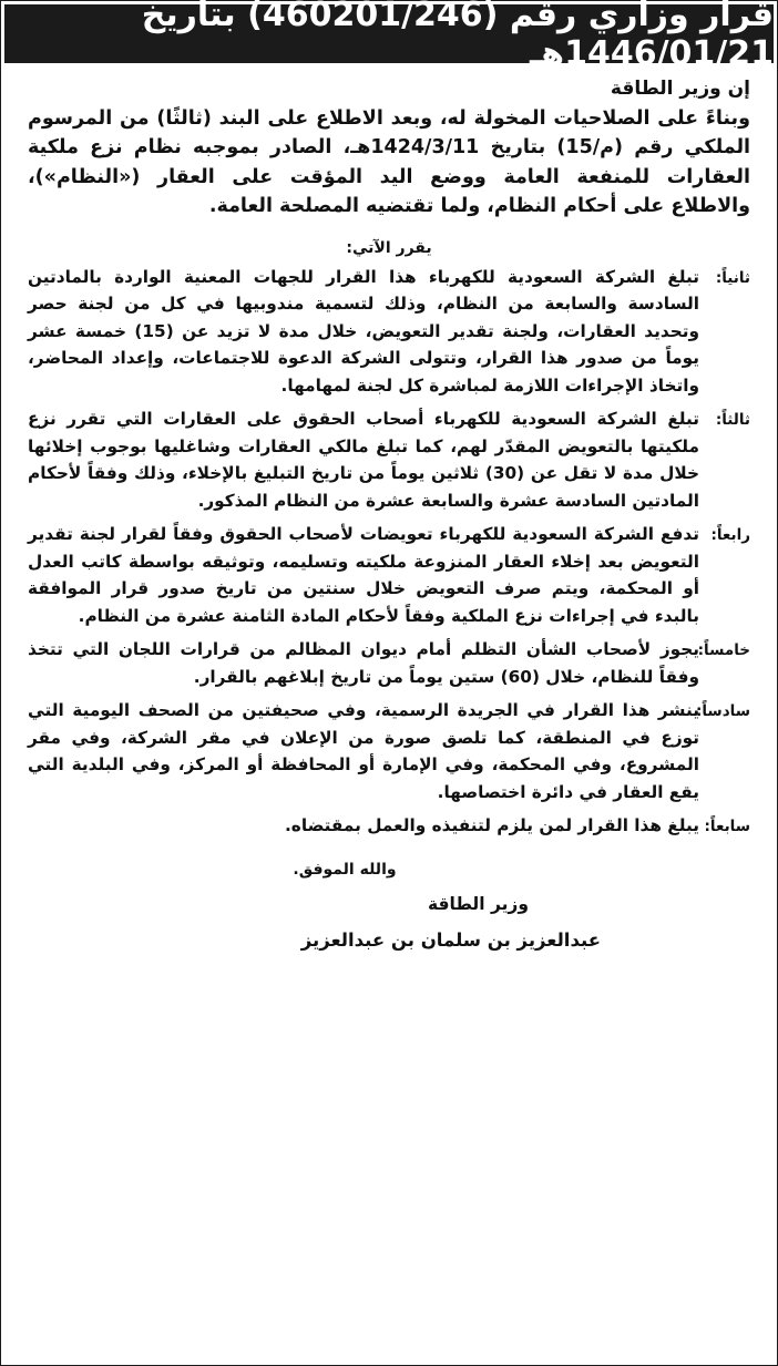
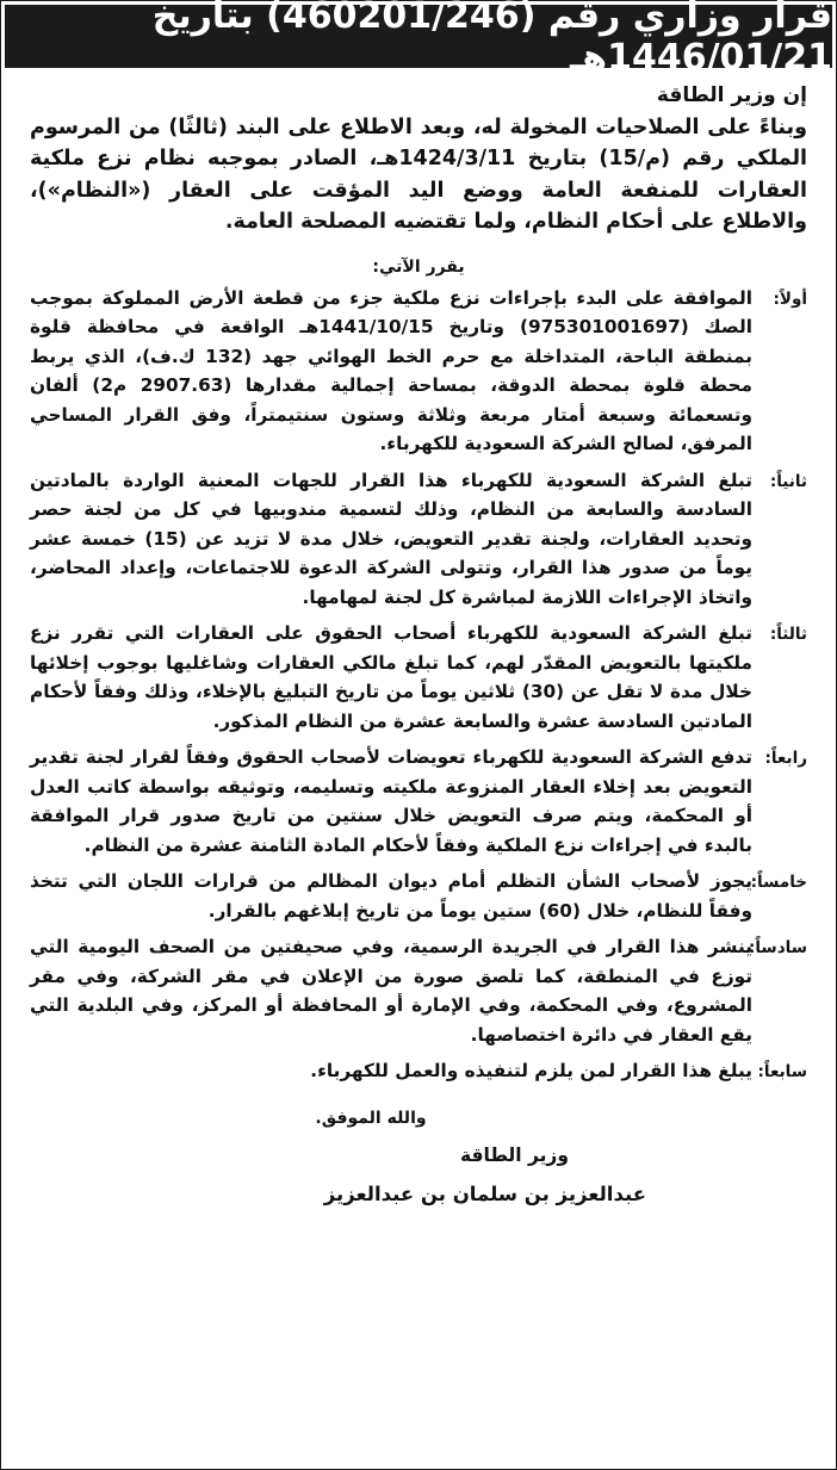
  قرار وزاري رقم (460201/246) بتاريخ 1446/01/21هـ
  إن وزير الطاقة
  وبناءً على الصلاحيات المخولة له، وبعد الاطلاع على البند (ثالثًا) من المرسوم الملكي رقم (م/15) بتاريخ 1424/3/11هـ، الصادر بموجبه نظام نزع ملكية العقارات للمنفعة العامة ووضع اليد المؤقت على العقار («النظام»)، والاطلاع على أحكام النظام، ولما تقتضيه المصلحة العامة.
  يقرر الآتي:
+ أولاً:
+ الموافقة على البدء بإجراءات نزع ملكية جزء من قطعة الأرض المملوكة بموجب الصك (975301001697) وتاريخ 1441/10/15هـ الواقعة في محافظة قلوة بمنطقة الباحة، المتداخلة مع حرم الخط الهوائي جهد (132 ك.ف)، الذي يربط محطة قلوة بمحطة الدوقة، بمساحة إجمالية مقدارها (2907.63 م2) ألفان وتسعمائة وسبعة أمتار مربعة وثلاثة وستون سنتيمتراً، وفق القرار المساحي المرفق، لصالح الشركة السعودية للكهرباء.
  ثانياً:
  تبلغ الشركة السعودية للكهرباء هذا القرار للجهات المعنية الواردة بالمادتين السادسة والسابعة من النظام، وذلك لتسمية مندوبيها في كل من لجنة حصر وتحديد العقارات، ولجنة تقدير التعويض، خلال مدة لا تزيد عن (15) خمسة عشر يوماً من صدور هذا القرار، وتتولى الشركة الدعوة للاجتماعات، وإعداد المحاضر، واتخاذ الإجراءات اللازمة لمباشرة كل لجنة لمهامها.
  ثالثاً:
  تبلغ الشركة السعودية للكهرباء أصحاب الحقوق على العقارات التي تقرر نزع ملكيتها بالتعويض المقدّر لهم، كما تبلغ مالكي العقارات وشاغليها بوجوب إخلائها خلال مدة لا تقل عن (30) ثلاثين يوماً من تاريخ التبليغ بالإخلاء، وذلك وفقاً لأحكام المادتين السادسة عشرة والسابعة عشرة من النظام المذكور.
  رابعاً:
  تدفع الشركة السعودية للكهرباء تعويضات لأصحاب الحقوق وفقاً لقرار لجنة تقدير التعويض بعد إخلاء العقار المنزوعة ملكيته وتسليمه، وتوثيقه بواسطة كاتب العدل أو المحكمة، ويتم صرف التعويض خلال سنتين من تاريخ صدور قرار الموافقة بالبدء في إجراءات نزع الملكية وفقاً لأحكام المادة الثامنة عشرة من النظام.
  خامساً:
  يجوز لأصحاب الشأن التظلم أمام ديوان المظالم من قرارات اللجان التي تتخذ وفقاً للنظام، خلال (60) ستين يوماً من تاريخ إبلاغهم بالقرار.
  سادساً:
  ينشر هذا القرار في الجريدة الرسمية، وفي صحيفتين من الصحف اليومية التي توزع في المنطقة، كما تلصق صورة من الإعلان في مقر الشركة، وفي مقر المشروع، وفي المحكمة، وفي الإمارة أو المحافظة أو المركز، وفي البلدية التي يقع العقار في دائرة اختصاصها.
  سابعاً:
- يبلغ هذا القرار لمن يلزم لتنفيذه والعمل بمقتضاه.
+ يبلغ هذا القرار لمن يلزم لتنفيذه والعمل للكهرباء.
  والله الموفق.
  وزير الطاقة
  عبدالعزيز بن سلمان بن عبدالعزيز
